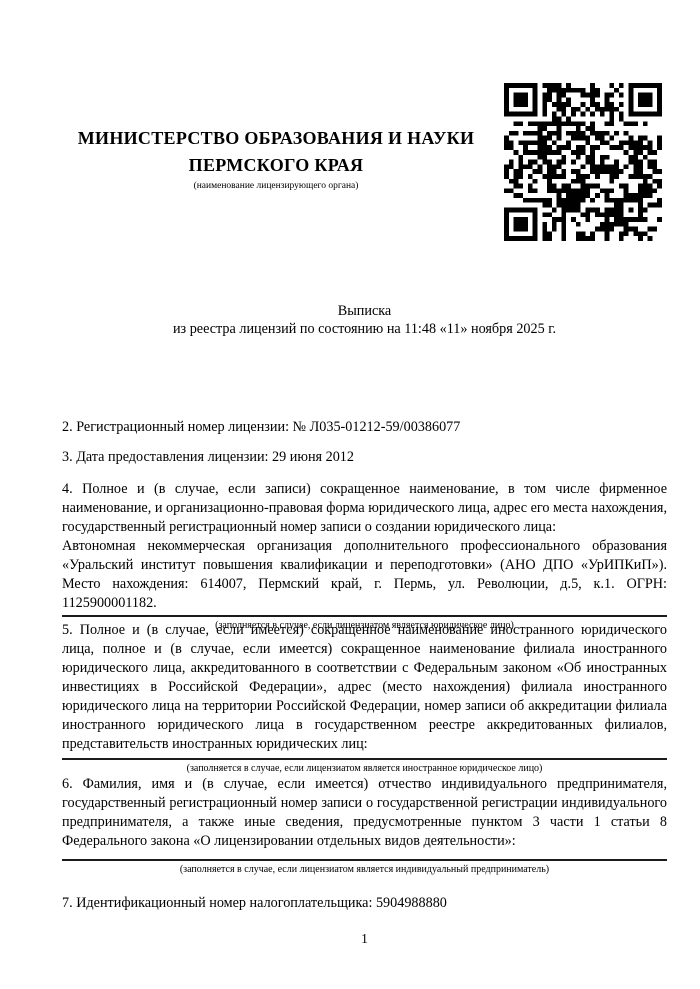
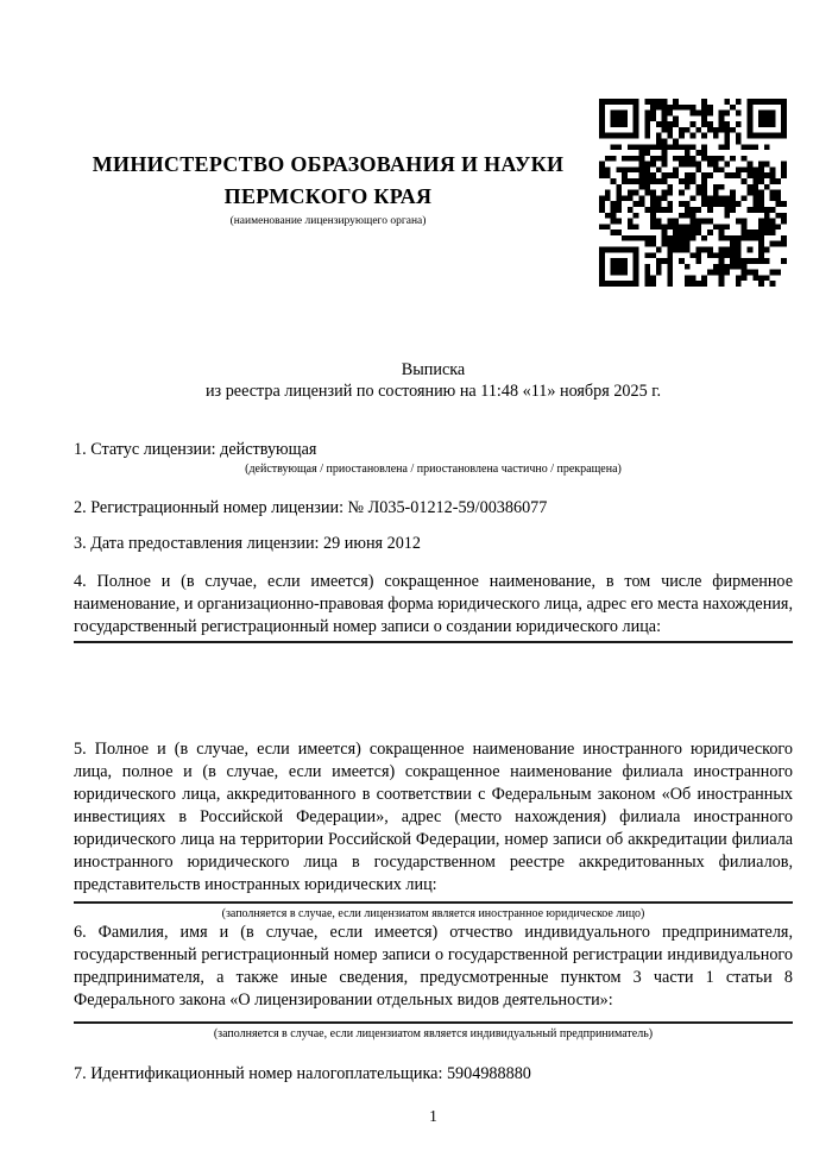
  МИНИСТЕРСТВО ОБРАЗОВАНИЯ И НАУКИ
  ПЕРМСКОГО КРАЯ
  (наименование лицензирующего органа)
  Выписка
  из реестра лицензий по состоянию на 11:48 «11» ноября 2025 г.
+ 1. Статус лицензии: действующая
+ (действующая / приостановлена / приостановлена частично / прекращена)
  2. Регистрационный номер лицензии: № Л035-01212-59/00386077
  3. Дата предоставления лицензии: 29 июня 2012
- 4. Полное и (в случае, если записи) сокращенное наименование, в том числе фирменное наименование, и организационно-правовая форма юридического лица, адрес его места нахождения, государственный регистрационный номер записи о создании юридического лица:
+ 4. Полное и (в случае, если имеется) сокращенное наименование, в том числе фирменное наименование, и организационно-правовая форма юридического лица, адрес его места нахождения, государственный регистрационный номер записи о создании юридического лица:
- Автономная некоммерческая организация дополнительного профессионального образования «Уральский институт повышения квалификации и переподготовки» (АНО ДПО «УрИПКиП»). Место нахождения: 614007, Пермский край, г. Пермь, ул. Революции, д.5, к.1. ОГРН: 1125900001182.
- (заполняется в случае, если лицензиатом является юридическое лицо)
  5. Полное и (в случае, если имеется) сокращенное наименование иностранного юридического лица, полное и (в случае, если имеется) сокращенное наименование филиала иностранного юридического лица, аккредитованного в соответствии с Федеральным законом «Об иностранных инвестициях в Российской Федерации», адрес (место нахождения) филиала иностранного юридического лица на территории Российской Федерации, номер записи об аккредитации филиала иностранного юридического лица в государственном реестре аккредитованных филиалов, представительств иностранных юридических лиц:
  (заполняется в случае, если лицензиатом является иностранное юридическое лицо)
  6. Фамилия, имя и (в случае, если имеется) отчество индивидуального предпринимателя, государственный регистрационный номер записи о государственной регистрации индивидуального предпринимателя, а также иные сведения, предусмотренные пунктом 3 части 1 статьи 8 Федерального закона «О лицензировании отдельных видов деятельности»:
  (заполняется в случае, если лицензиатом является индивидуальный предприниматель)
  7. Идентификационный номер налогоплательщика: 5904988880
  1
